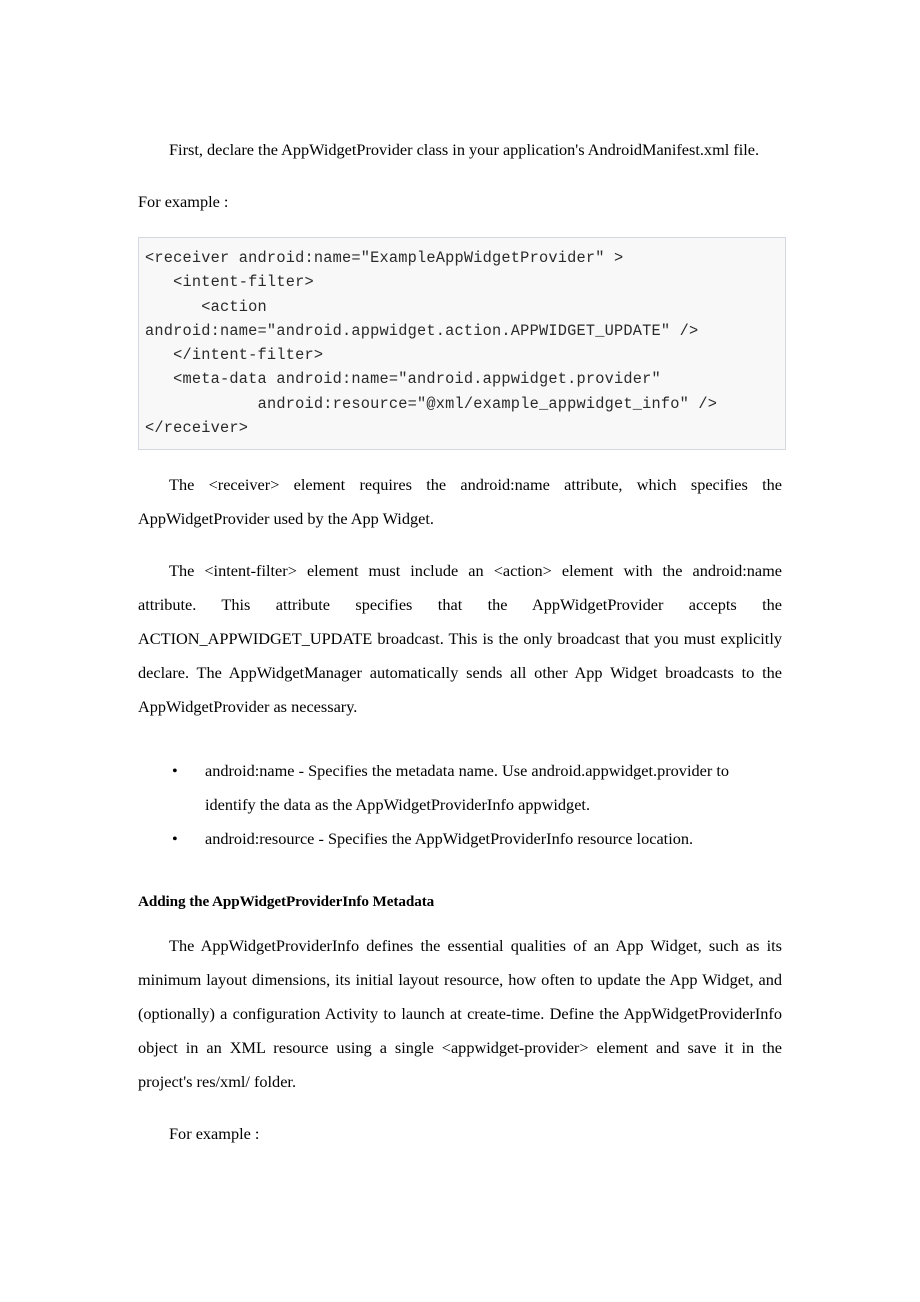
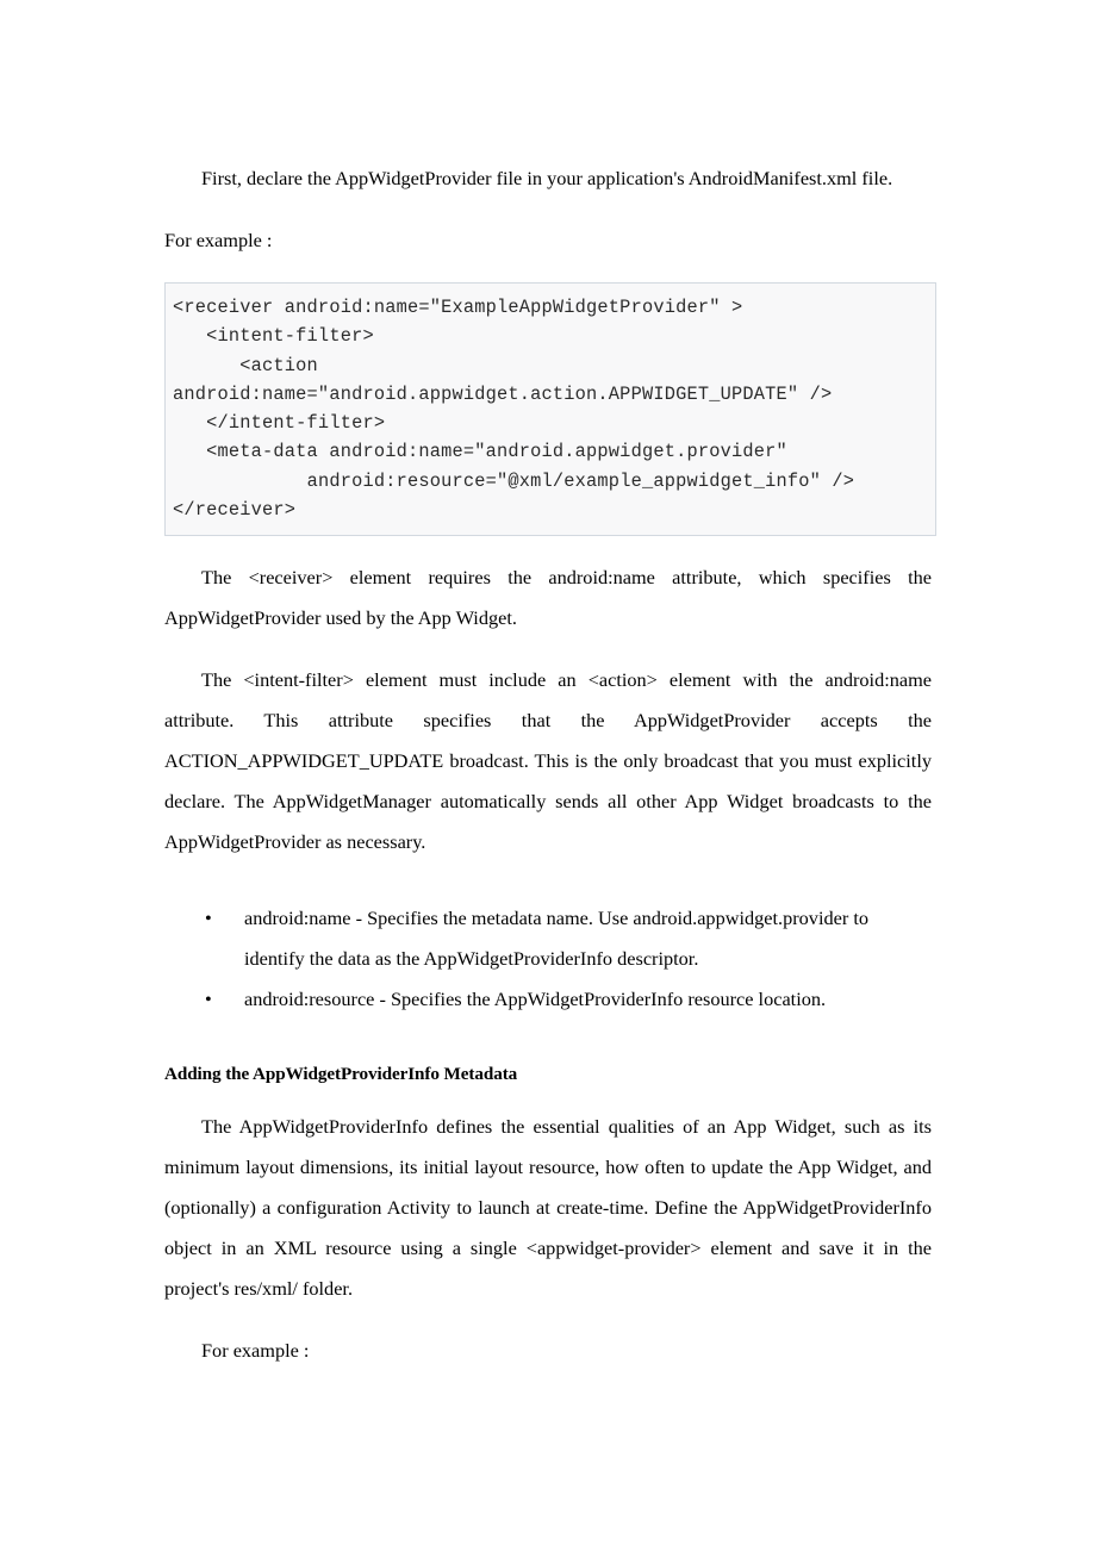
- First, declare the AppWidgetProvider class in your application's AndroidManifest.xml file.
+ First, declare the AppWidgetProvider file in your application's AndroidManifest.xml file.
  For example :
  <receiver android:name="ExampleAppWidgetProvider" >
  <intent-filter>
  <action
  android:name="android.appwidget.action.APPWIDGET_UPDATE" />
  </intent-filter>
  <meta-data android:name="android.appwidget.provider"
  android:resource="@xml/example_appwidget_info" />
  </receiver>
  The <receiver> element requires the android:name attribute, which specifies the AppWidgetProvider used by the App Widget.
  The <intent-filter> element must include an <action> element with the android:name attribute. This attribute specifies that the AppWidgetProvider accepts the ACTION_APPWIDGET_UPDATE broadcast. This is the only broadcast that you must explicitly declare. The AppWidgetManager automatically sends all other App Widget broadcasts to the AppWidgetProvider as necessary.
  •
- android:name - Specifies the metadata name. Use android.appwidget.provider to identify the data as the AppWidgetProviderInfo appwidget.
+ android:name - Specifies the metadata name. Use android.appwidget.provider to identify the data as the AppWidgetProviderInfo descriptor.
  •
  android:resource - Specifies the AppWidgetProviderInfo resource location.
  Adding the AppWidgetProviderInfo Metadata
  The AppWidgetProviderInfo defines the essential qualities of an App Widget, such as its minimum layout dimensions, its initial layout resource, how often to update the App Widget, and (optionally) a configuration Activity to launch at create-time. Define the AppWidgetProviderInfo object in an XML resource using a single <appwidget-provider> element and save it in the project's res/xml/ folder.
  For example :
